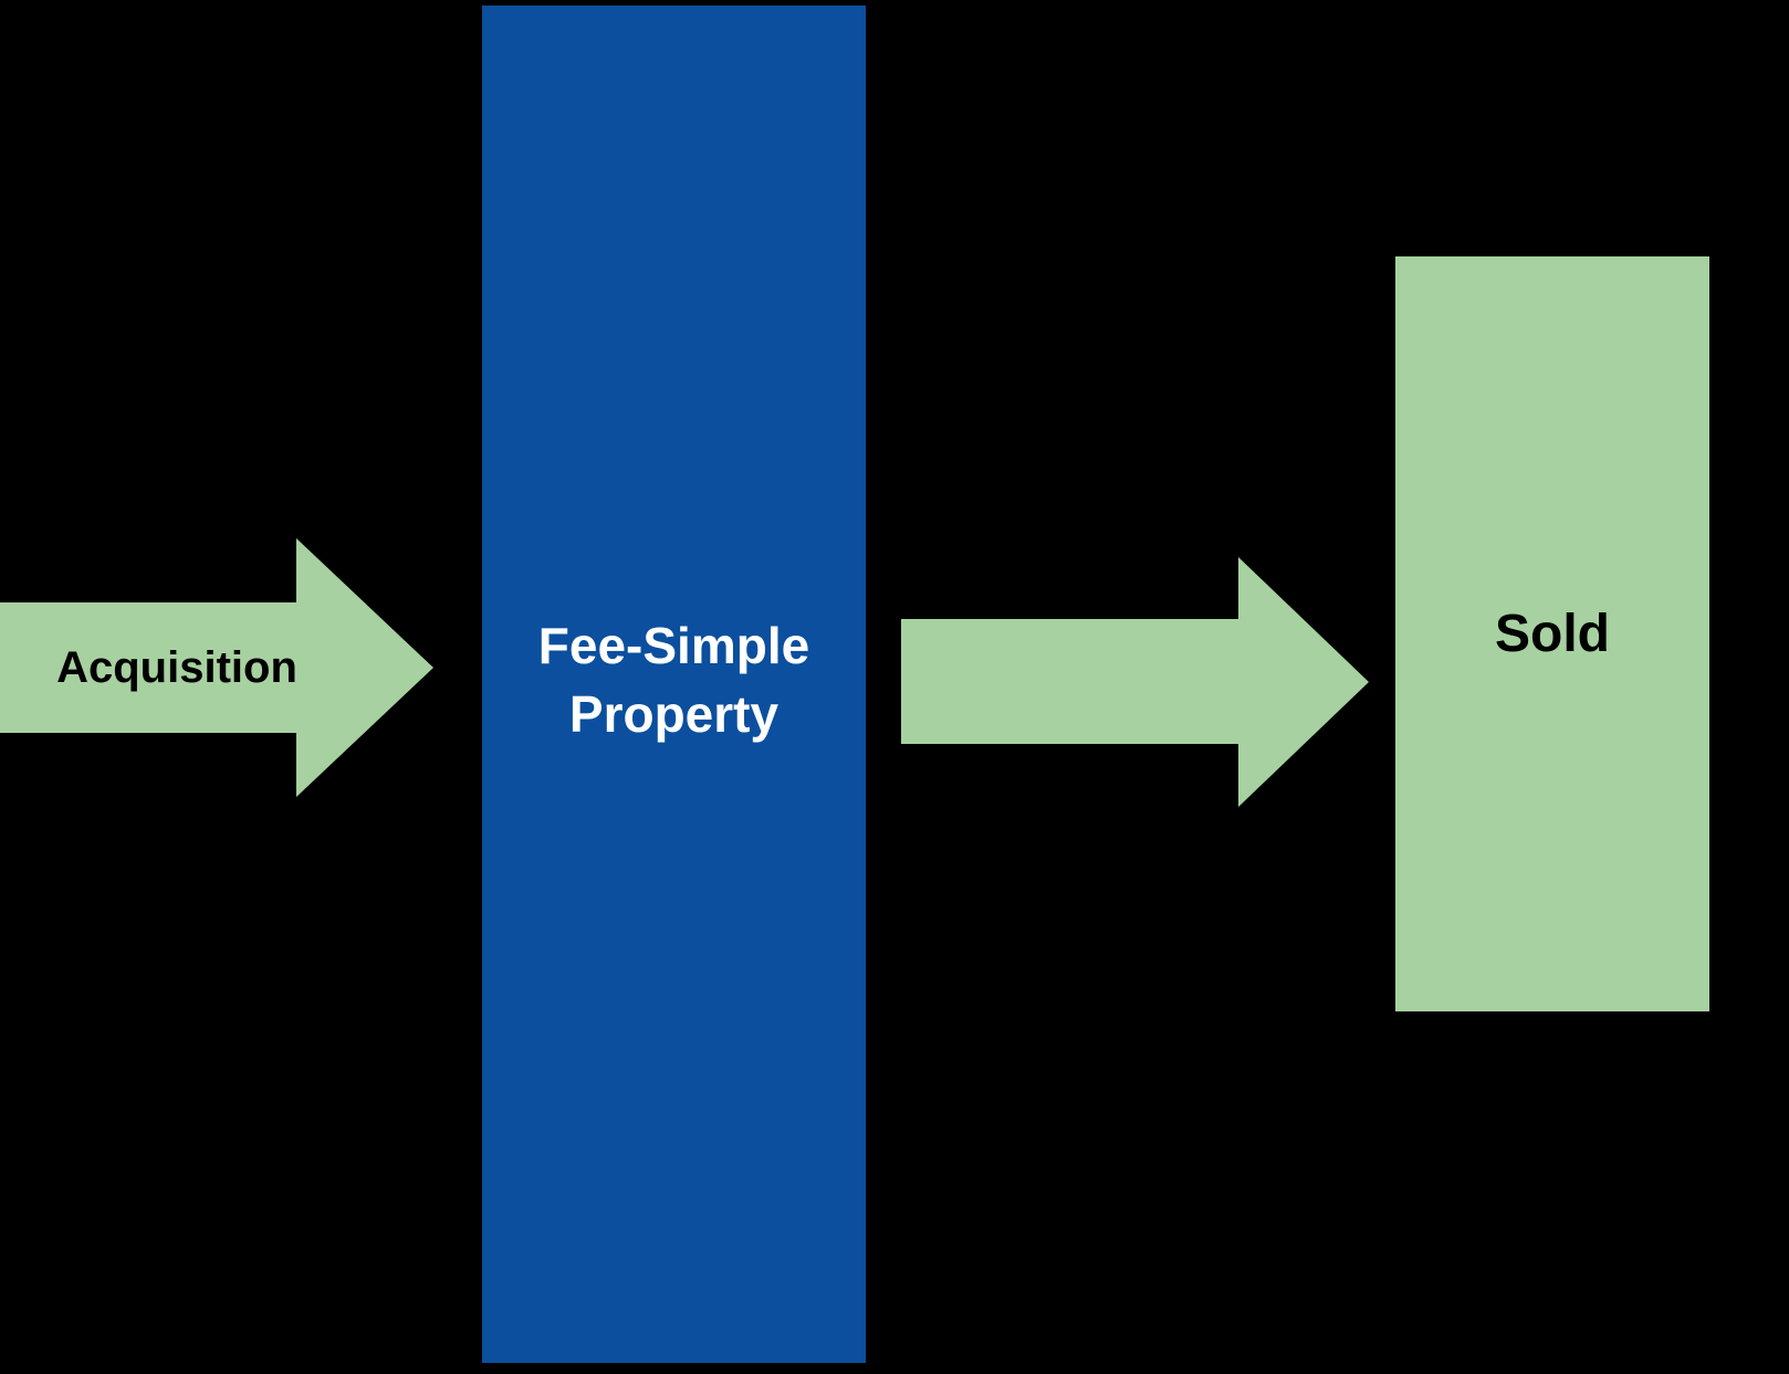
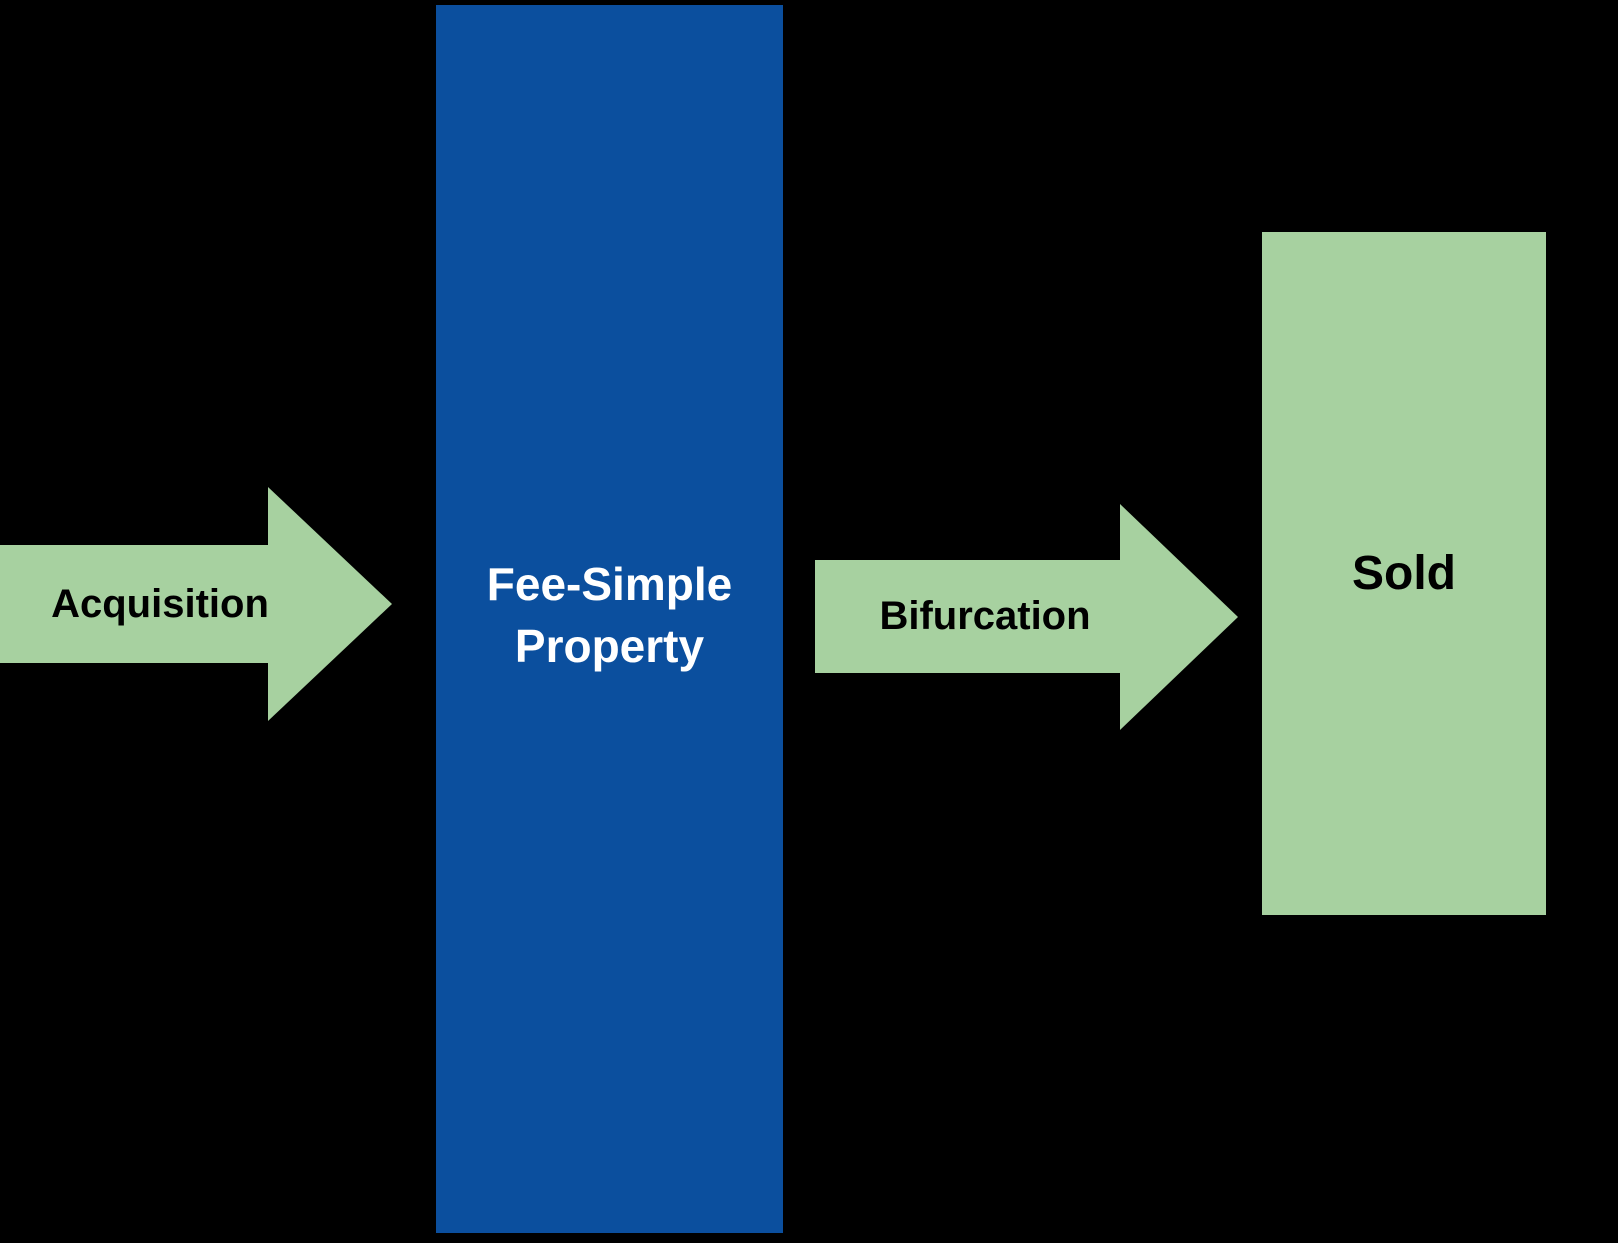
  Acquisition
  Fee-Simple
  Property
+ Bifurcation
  Sold
